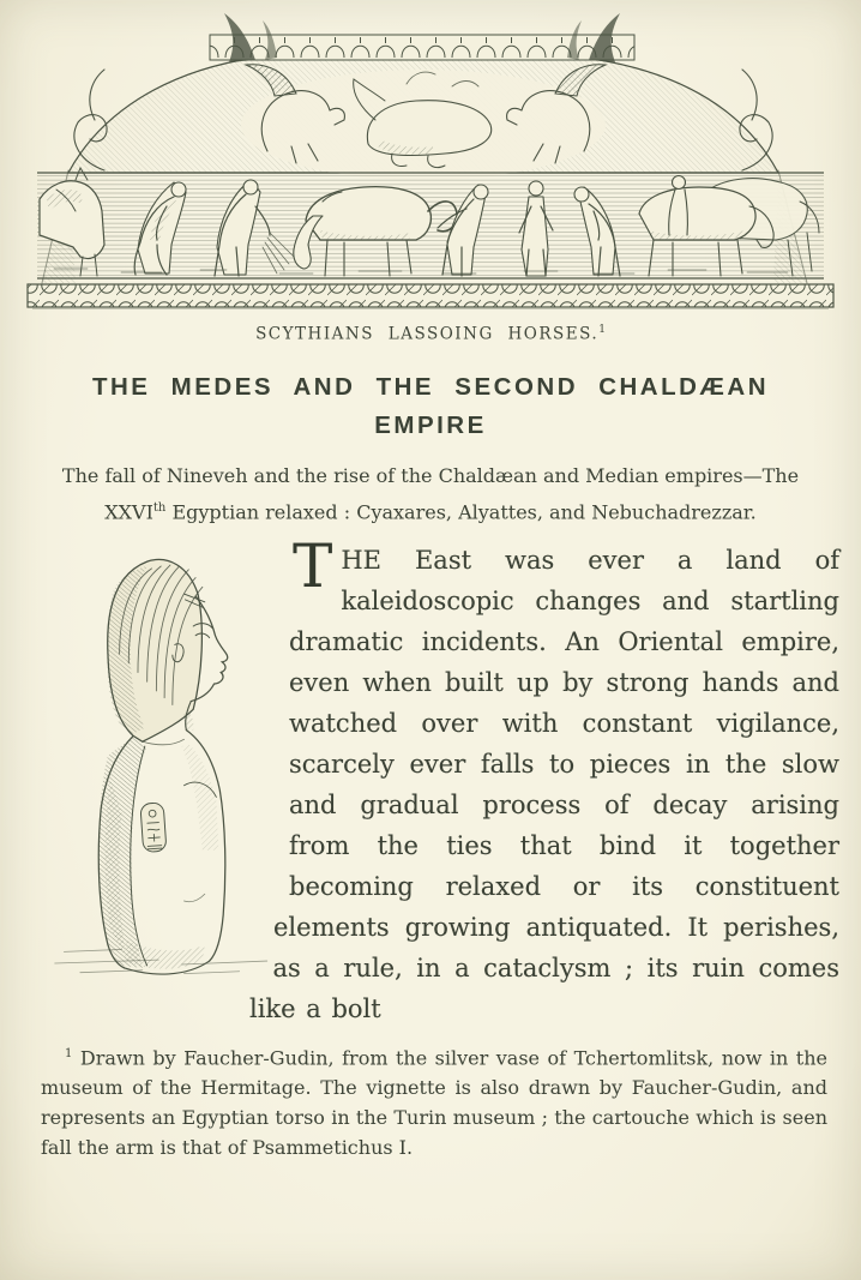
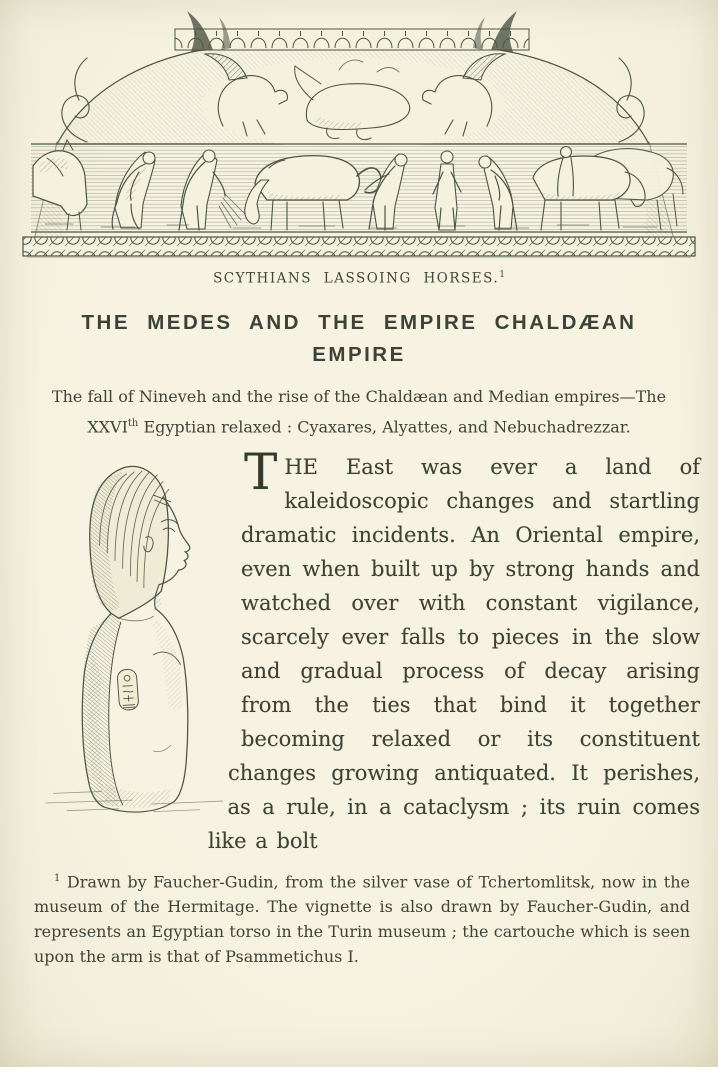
  SCYTHIANS LASSOING HORSES.1
- THE MEDES AND THE SECOND CHALDÆAN
+ THE MEDES AND THE EMPIRE CHALDÆAN
  EMPIRE
  The fall of Nineveh and the rise of the Chaldæan and Median empires—The XXVIth Egyptian relaxed : Cyaxares, Alyattes, and Nebuchadrezzar.
  T
- HE East was ever a land of kaleidoscopic changes and startling dramatic incidents. An Oriental empire, even when built up by strong hands and watched over with constant vigilance, scarcely ever falls to pieces in the slow and gradual process of decay arising from the ties that bind it together becoming relaxed or its constituent elements growing antiquated. It perishes, as a rule, in a cataclysm ; its ruin comes like a bolt
+ HE East was ever a land of kaleidoscopic changes and startling dramatic incidents. An Oriental empire, even when built up by strong hands and watched over with constant vigilance, scarcely ever falls to pieces in the slow and gradual process of decay arising from the ties that bind it together becoming relaxed or its constituent changes growing antiquated. It perishes, as a rule, in a cataclysm ; its ruin comes like a bolt
- 1 Drawn by Faucher-Gudin, from the silver vase of Tchertomlitsk, now in the museum of the Hermitage. The vignette is also drawn by Faucher-Gudin, and represents an Egyptian torso in the Turin museum ; the cartouche which is seen fall the arm is that of Psammetichus I.
+ 1 Drawn by Faucher-Gudin, from the silver vase of Tchertomlitsk, now in the museum of the Hermitage. The vignette is also drawn by Faucher-Gudin, and represents an Egyptian torso in the Turin museum ; the cartouche which is seen upon the arm is that of Psammetichus I.
